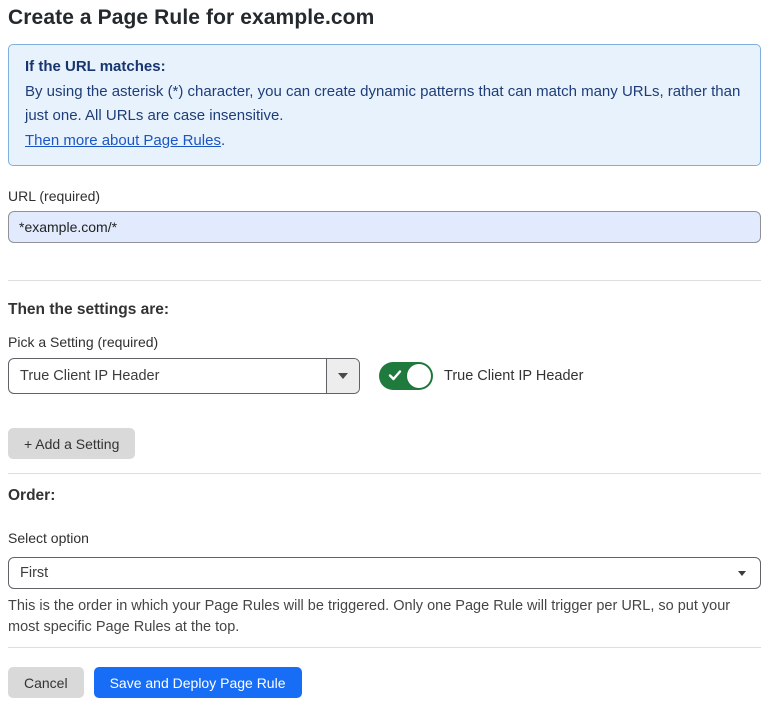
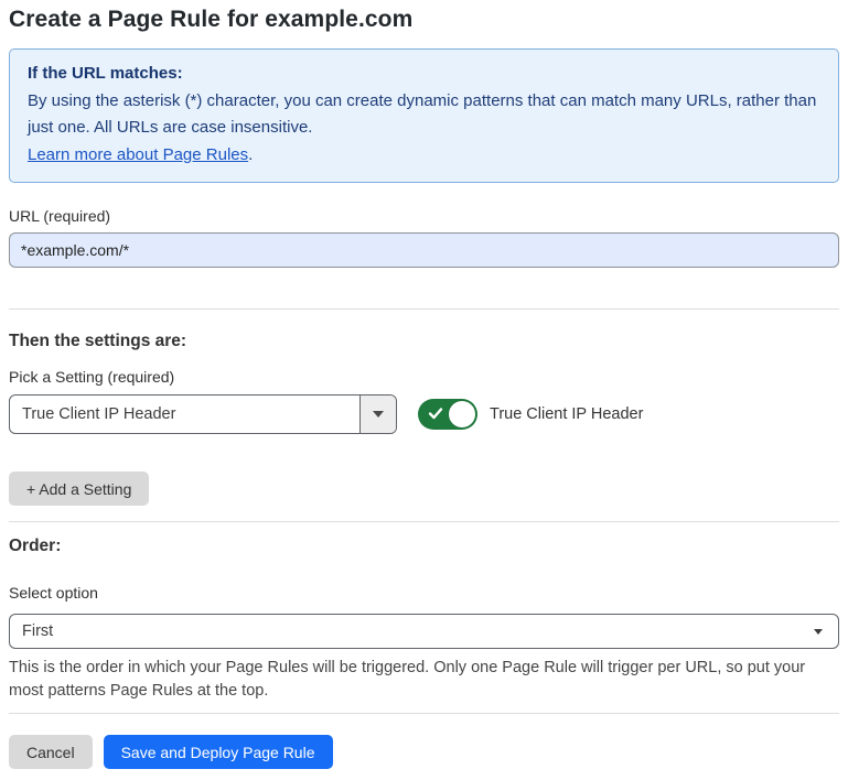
  Create a Page Rule for example.com
  If the URL matches:
  By using the asterisk (*) character, you can create dynamic patterns that can match many URLs, rather than just one. All URLs are case insensitive.
- Then more about Page Rules.
+ Learn more about Page Rules.
  URL (required)
  *example.com/*
  Then the settings are:
  Pick a Setting (required)
  True Client IP Header
  True Client IP Header
  + Add a Setting
  Order:
  Select option
  First
- This is the order in which your Page Rules will be triggered. Only one Page Rule will trigger per URL, so put your most specific Page Rules at the top.
+ This is the order in which your Page Rules will be triggered. Only one Page Rule will trigger per URL, so put your most patterns Page Rules at the top.
  Cancel
  Save and Deploy Page Rule
